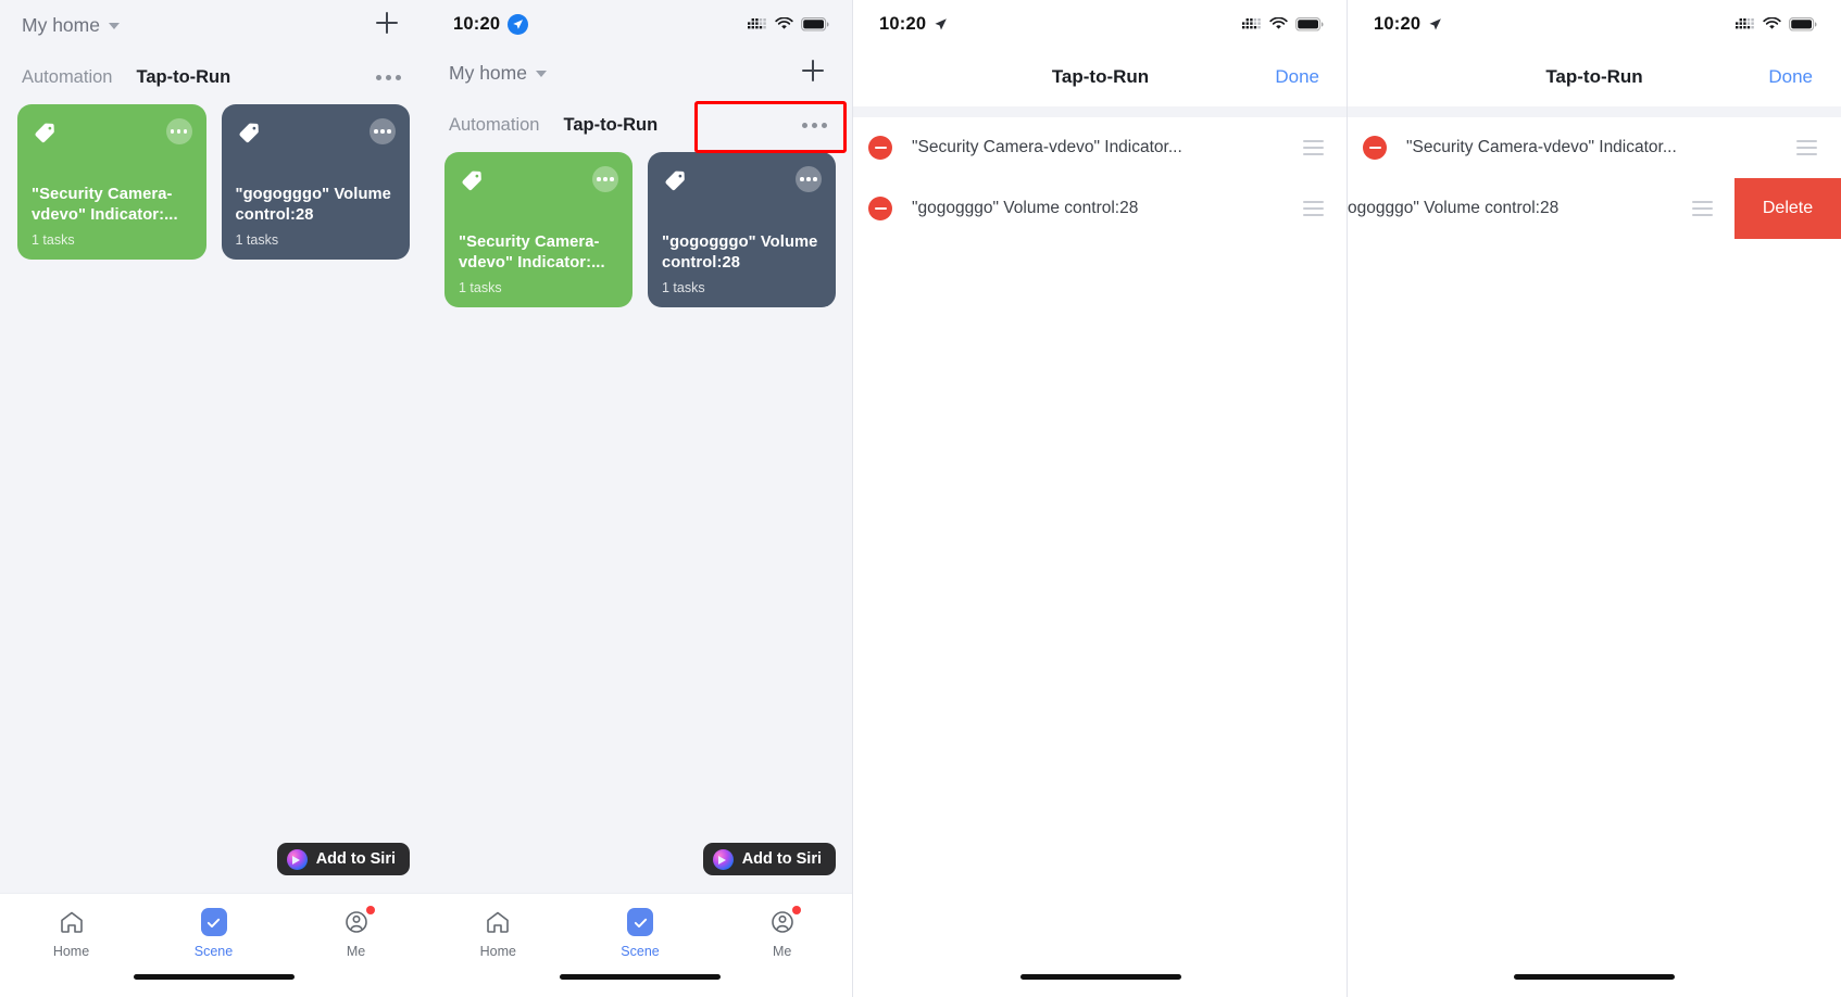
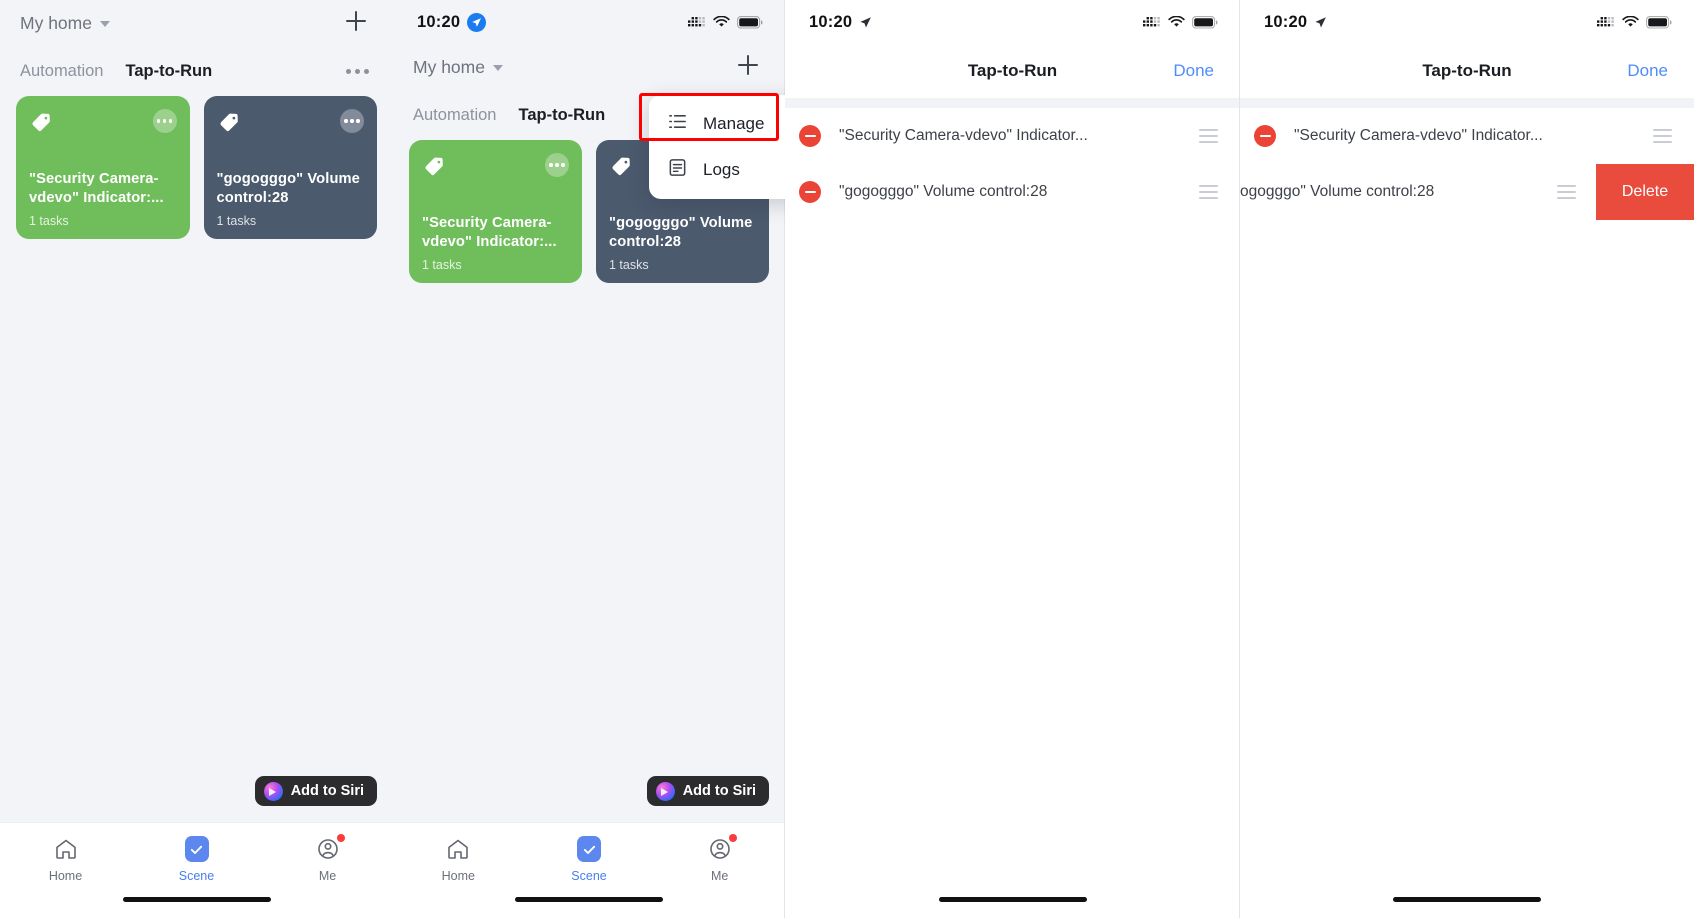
  My home
  Automation
  Tap-to-Run
  "Security Camera-vdevo" Indicator:...
  1 tasks
  "gogogggo" Volume control:28
  1 tasks
  Add to Siri
  Home
  Scene
  Me
  10:20
  My home
  Automation
  Tap-to-Run
  "Security Camera-vdevo" Indicator:...
  1 tasks
  "gogogggo" Volume control:28
  1 tasks
+ Manage
+ Logs
  Add to Siri
  Home
  Scene
  Me
  10:20
  Tap-to-Run
  Done
  "Security Camera-vdevo" Indicator...
  "gogogggo" Volume control:28
  10:20
  Tap-to-Run
  Done
  "Security Camera-vdevo" Indicator...
  ogogggo" Volume control:28
  Delete
